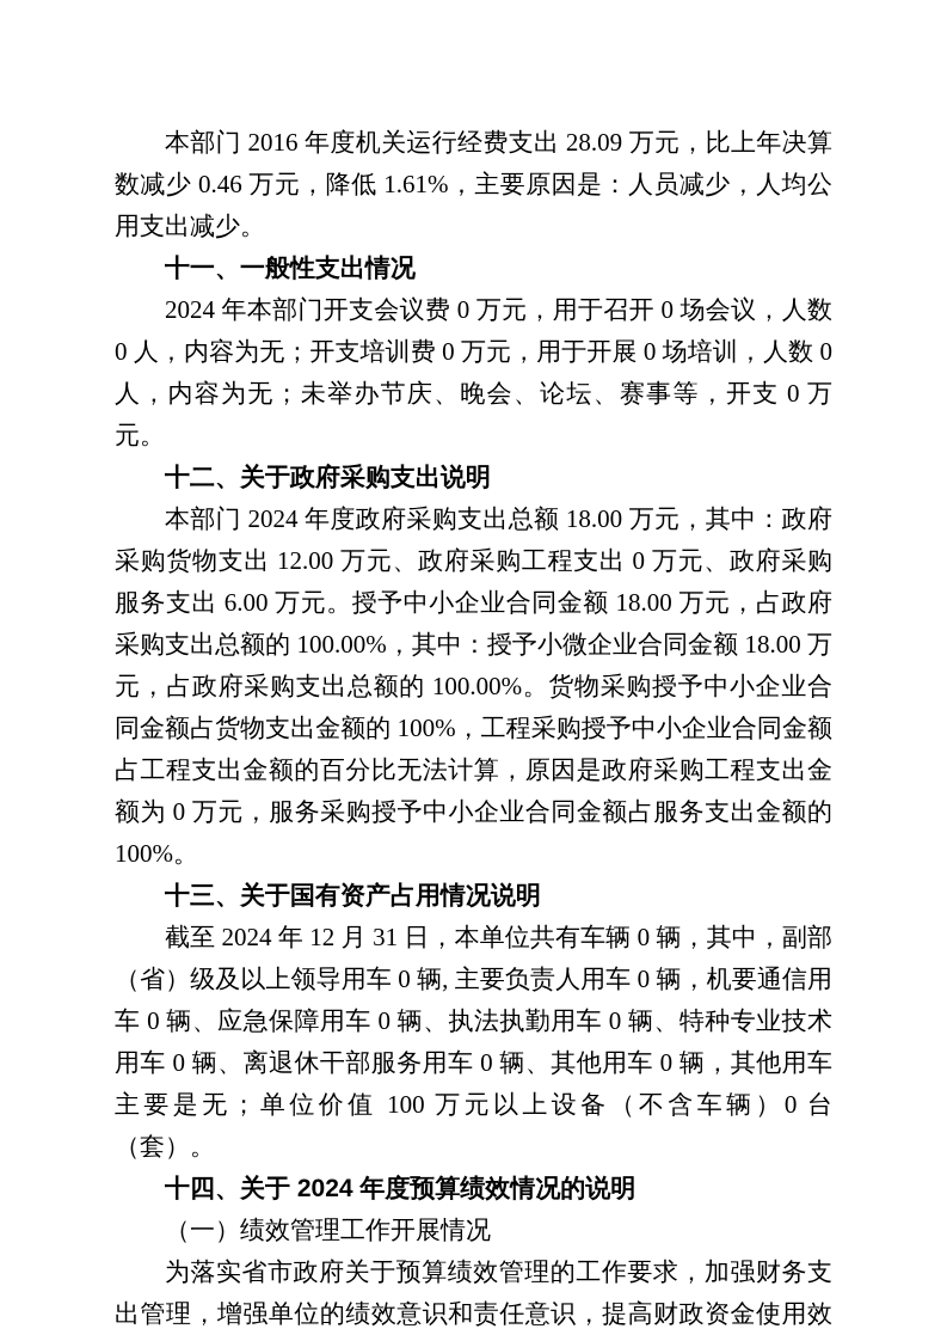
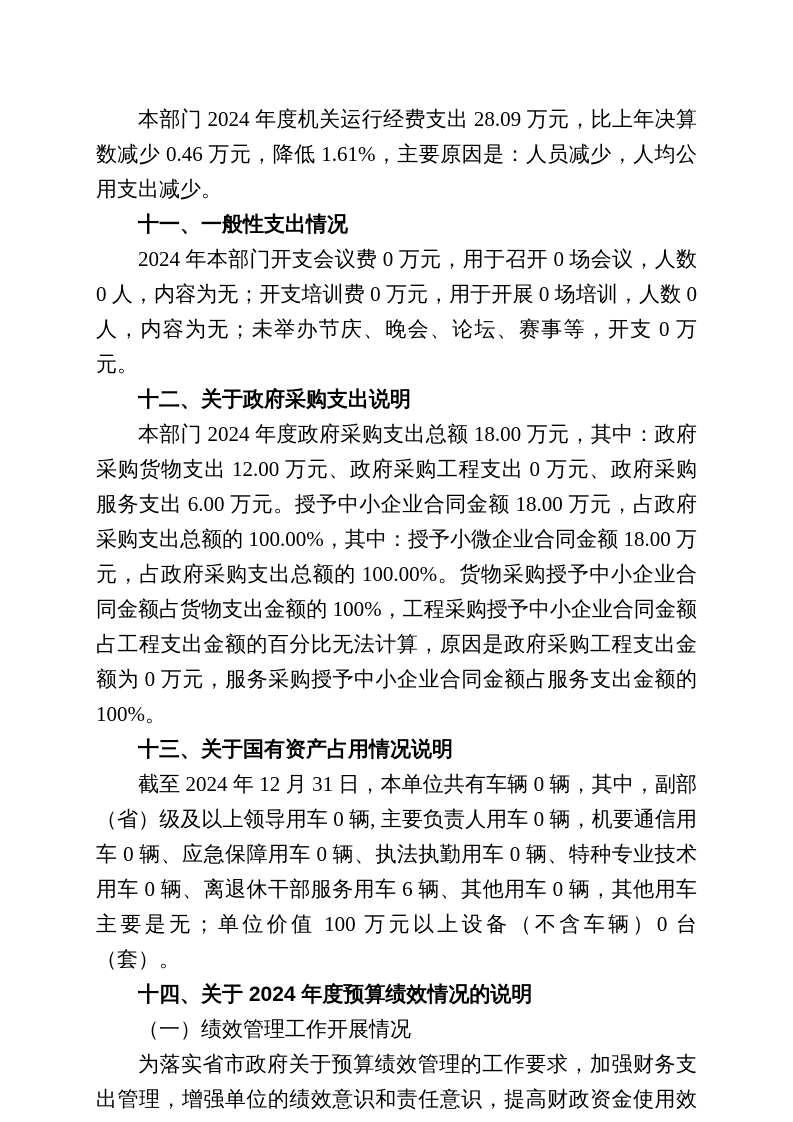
- 本部门 2016 年度机关运行经费支出 28.09 万元，比上年决算数减少 0.46 万元，降低 1.61%，主要原因是：人员减少，人均公用支出减少。
+ 本部门 2024 年度机关运行经费支出 28.09 万元，比上年决算数减少 0.46 万元，降低 1.61%，主要原因是：人员减少，人均公用支出减少。
  十一、一般性支出情况
  2024 年本部门开支会议费 0 万元，用于召开 0 场会议，人数 0 人，内容为无；开支培训费 0 万元，用于开展 0 场培训，人数 0 人，内容为无；未举办节庆、晚会、论坛、赛事等，开支 0 万元。
  十二、关于政府采购支出说明
  本部门 2024 年度政府采购支出总额 18.00 万元，其中：政府采购货物支出 12.00 万元、政府采购工程支出 0 万元、政府采购服务支出 6.00 万元。授予中小企业合同金额 18.00 万元，占政府采购支出总额的 100.00%，其中：授予小微企业合同金额 18.00 万元，占政府采购支出总额的 100.00%。货物采购授予中小企业合同金额占货物支出金额的 100%，工程采购授予中小企业合同金额占工程支出金额的百分比无法计算，原因是政府采购工程支出金额为 0 万元，服务采购授予中小企业合同金额占服务支出金额的 100%。
  十三、关于国有资产占用情况说明
- 截至 2024 年 12 月 31 日，本单位共有车辆 0 辆，其中，副部（省）级及以上领导用车 0 辆, 主要负责人用车 0 辆，机要通信用车 0 辆、应急保障用车 0 辆、执法执勤用车 0 辆、特种专业技术用车 0 辆、离退休干部服务用车 0 辆、其他用车 0 辆，其他用车主要是无；单位价值 100 万元以上设备（不含车辆）0 台（套）。
+ 截至 2024 年 12 月 31 日，本单位共有车辆 0 辆，其中，副部（省）级及以上领导用车 0 辆, 主要负责人用车 0 辆，机要通信用车 0 辆、应急保障用车 0 辆、执法执勤用车 0 辆、特种专业技术用车 0 辆、离退休干部服务用车 6 辆、其他用车 0 辆，其他用车主要是无；单位价值 100 万元以上设备（不含车辆）0 台（套）。
  十四、关于 2024 年度预算绩效情况的说明
  （一）绩效管理工作开展情况
  为落实省市政府关于预算绩效管理的工作要求，加强财务支出管理，增强单位的绩效意识和责任意识，提高财政资金使用效
